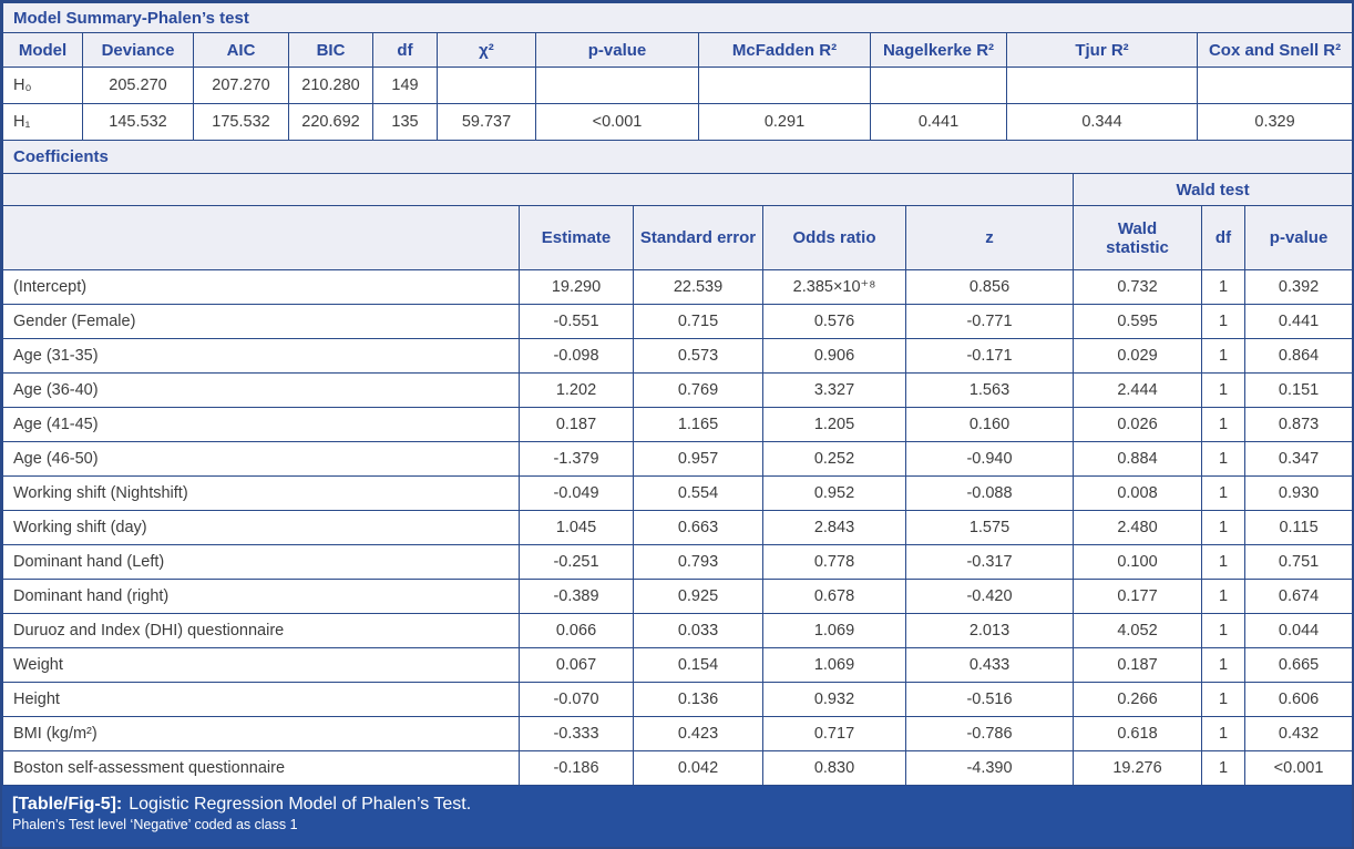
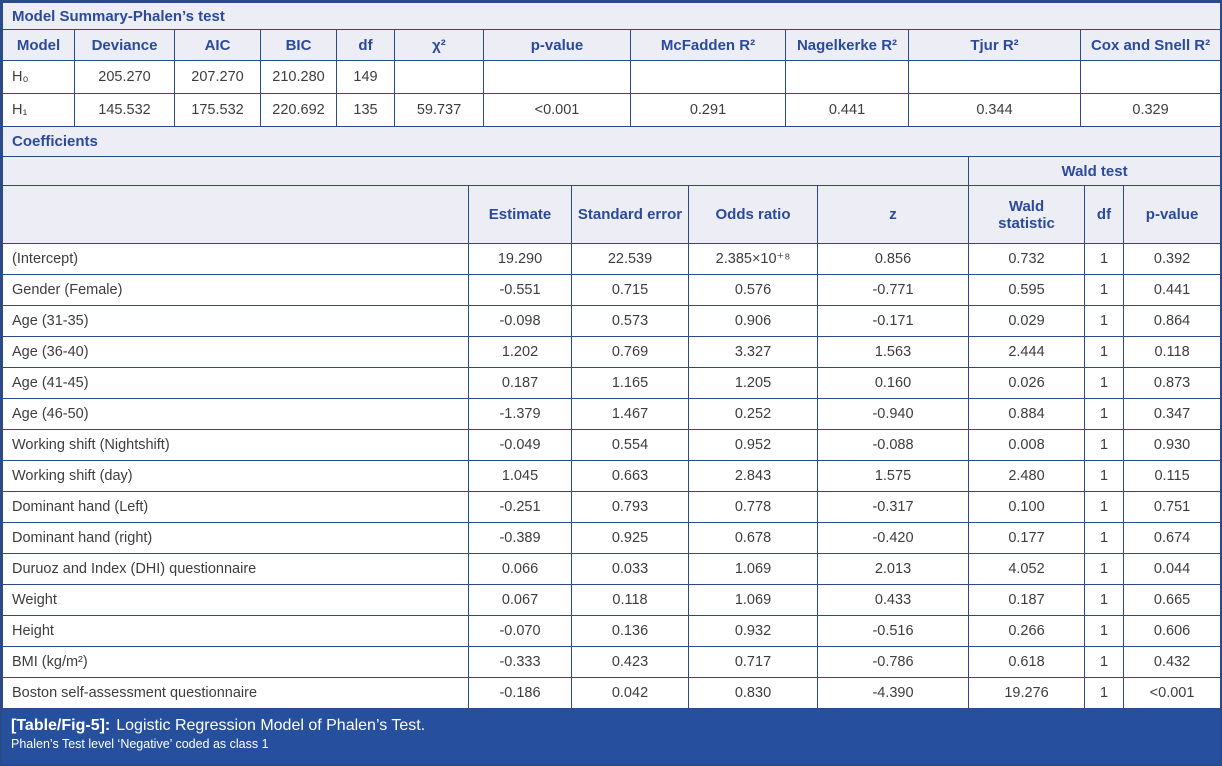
  Model Summary-Phalen’s test
  Model	Deviance	AIC	BIC	df	χ²	p-value	McFadden R²	Nagelkerke R²	Tjur R²	Cox and Snell R²
  H₀	205.270	207.270	210.280	149
  H₁	145.532	175.532	220.692	135	59.737	<0.001	0.291	0.441	0.344	0.329
  Coefficients
  	Wald test
  	Estimate	Standard error	Odds ratio	z	Wald statistic	df	p-value
  (Intercept)	19.290	22.539	2.385×10⁺⁸	0.856	0.732	1	0.392
  Gender (Female)	-0.551	0.715	0.576	-0.771	0.595	1	0.441
  Age (31-35)	-0.098	0.573	0.906	-0.171	0.029	1	0.864
- Age (36-40)	1.202	0.769	3.327	1.563	2.444	1	0.151
+ Age (36-40)	1.202	0.769	3.327	1.563	2.444	1	0.118
  Age (41-45)	0.187	1.165	1.205	0.160	0.026	1	0.873
- Age (46-50)	-1.379	0.957	0.252	-0.940	0.884	1	0.347
+ Age (46-50)	-1.379	1.467	0.252	-0.940	0.884	1	0.347
  Working shift (Nightshift)	-0.049	0.554	0.952	-0.088	0.008	1	0.930
  Working shift (day)	1.045	0.663	2.843	1.575	2.480	1	0.115
  Dominant hand (Left)	-0.251	0.793	0.778	-0.317	0.100	1	0.751
  Dominant hand (right)	-0.389	0.925	0.678	-0.420	0.177	1	0.674
  Duruoz and Index (DHI) questionnaire	0.066	0.033	1.069	2.013	4.052	1	0.044
- Weight	0.067	0.154	1.069	0.433	0.187	1	0.665
+ Weight	0.067	0.118	1.069	0.433	0.187	1	0.665
  Height	-0.070	0.136	0.932	-0.516	0.266	1	0.606
  BMI (kg/m²)	-0.333	0.423	0.717	-0.786	0.618	1	0.432
  Boston self-assessment questionnaire	-0.186	0.042	0.830	-4.390	19.276	1	<0.001
  [Table/Fig-5]: Logistic Regression Model of Phalen’s Test.
  Phalen’s Test level ‘Negative’ coded as class 1
